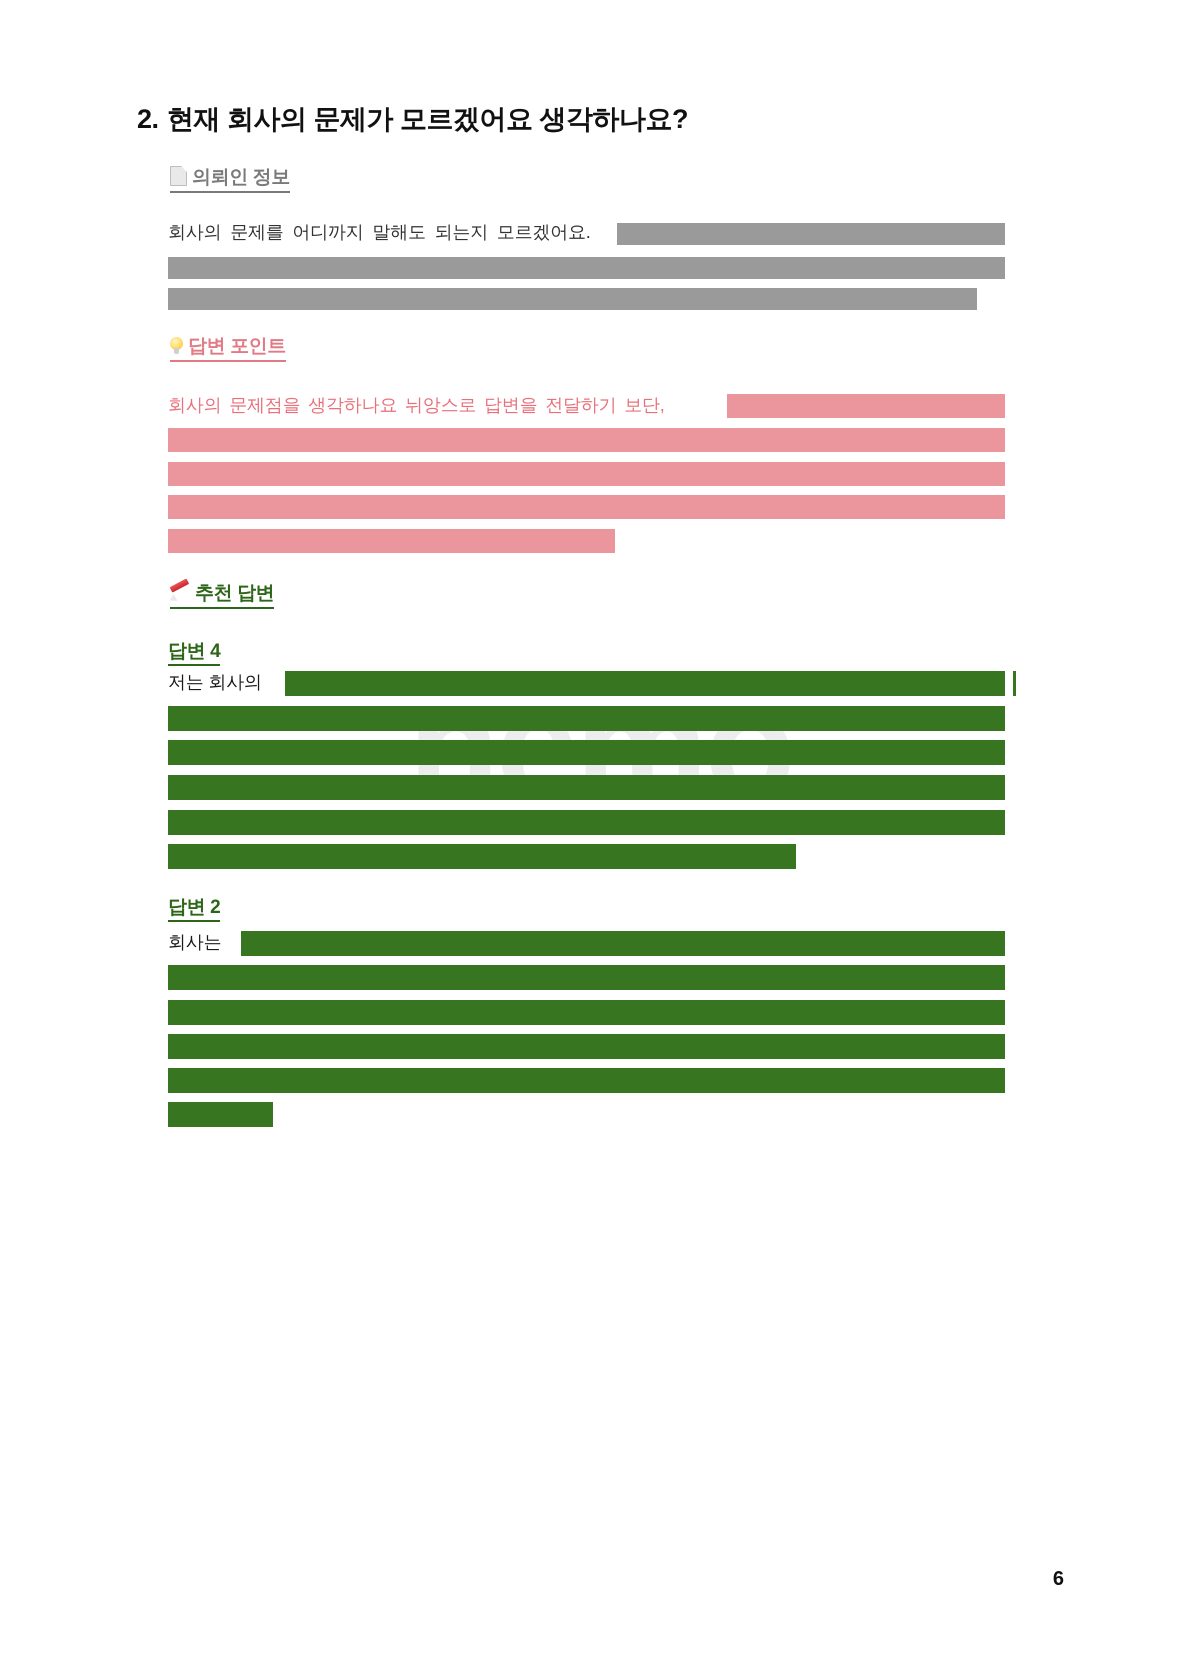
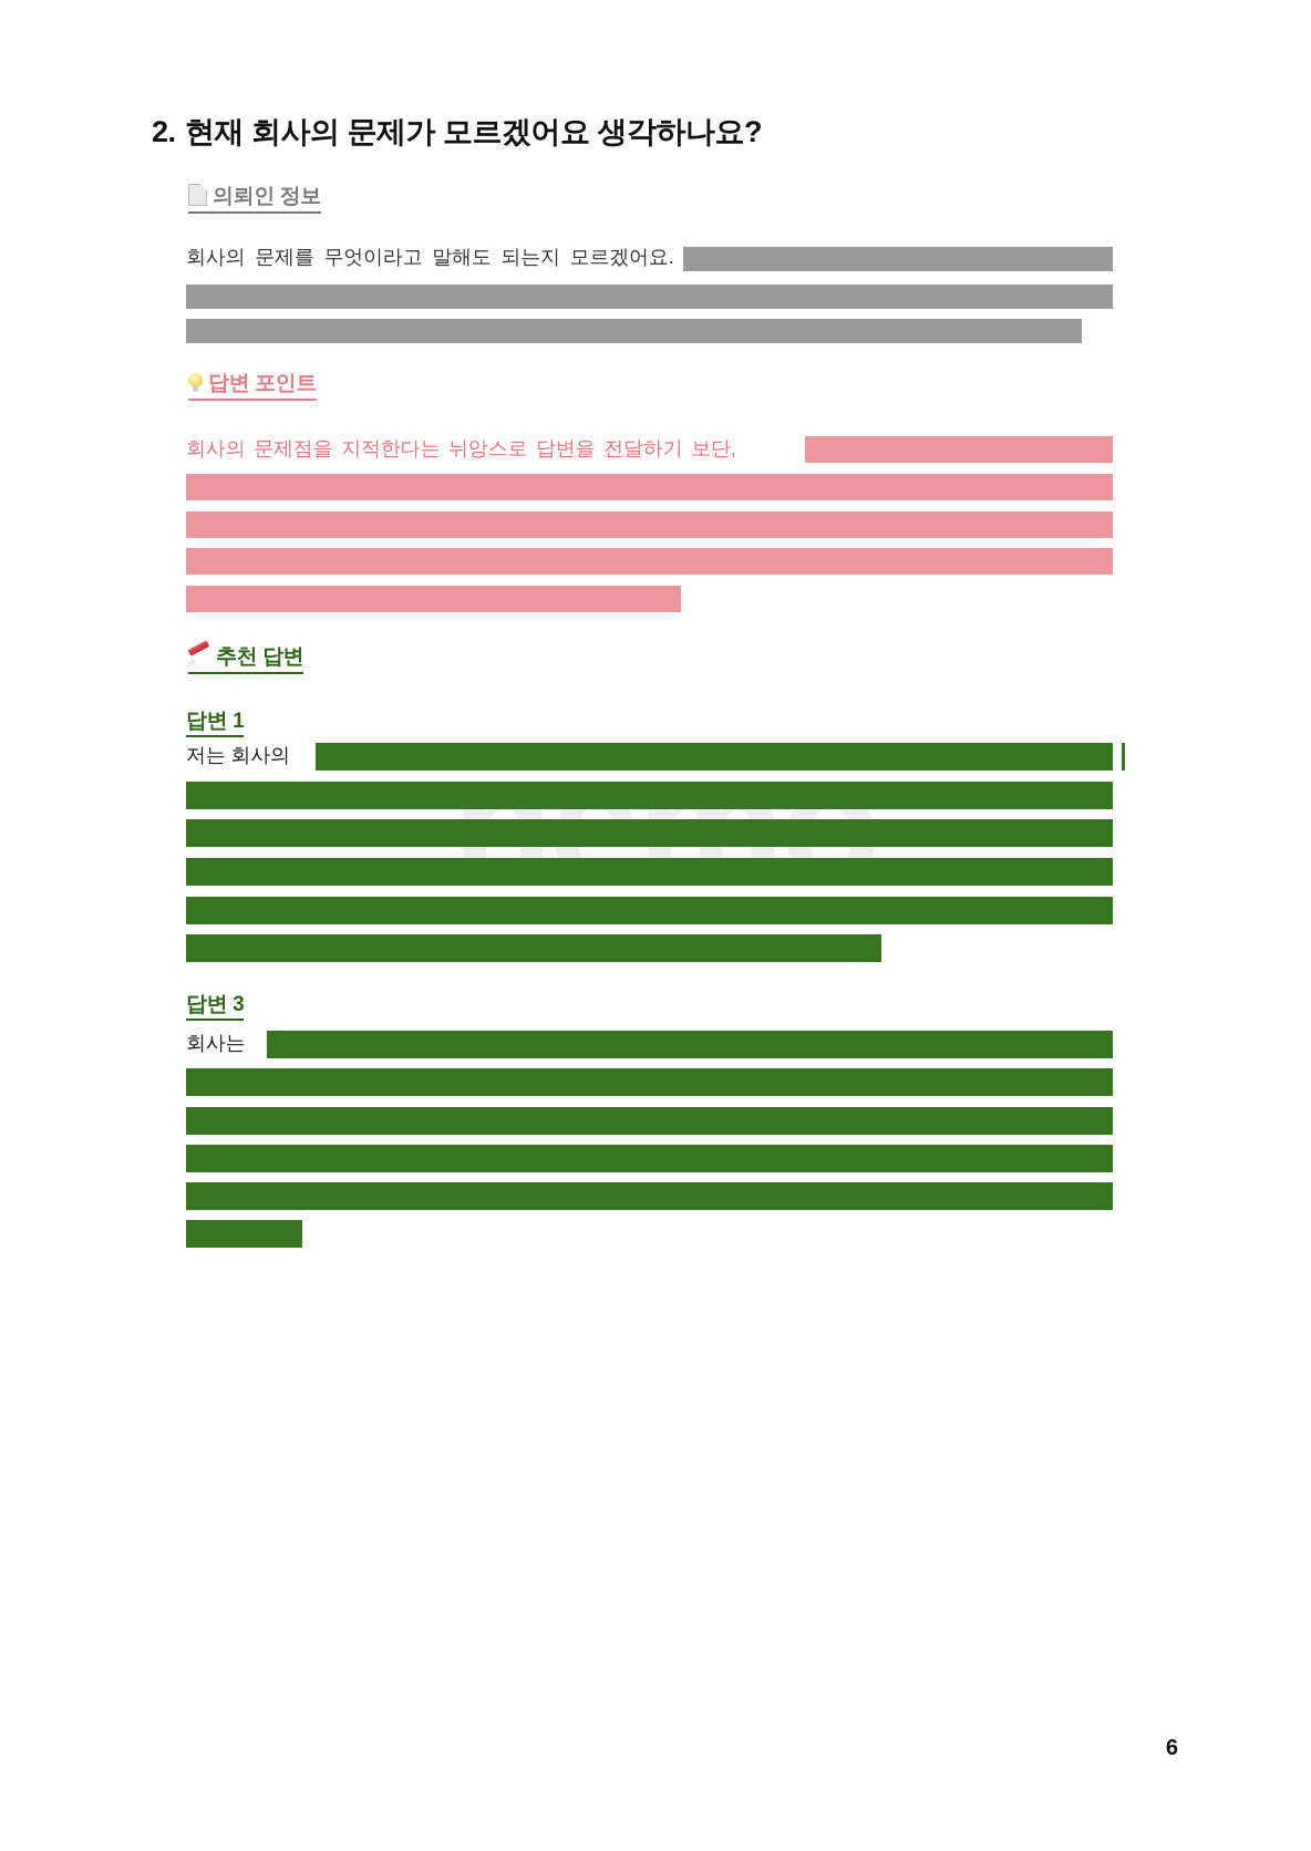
  2. 현재 회사의 문제가 모르겠어요 생각하나요?
  의뢰인 정보
- 회사의 문제를 어디까지 말해도 되는지 모르겠어요.
+ 회사의 문제를 무엇이라고 말해도 되는지 모르겠어요.
  답변 포인트
- 회사의 문제점을 생각하나요 뉘앙스로 답변을 전달하기 보단,
+ 회사의 문제점을 지적한다는 뉘앙스로 답변을 전달하기 보단,
  추천 답변
- 답변 4
+ 답변 1
  저는 회사의
- 답변 2
+ 답변 3
  회사는
  6
